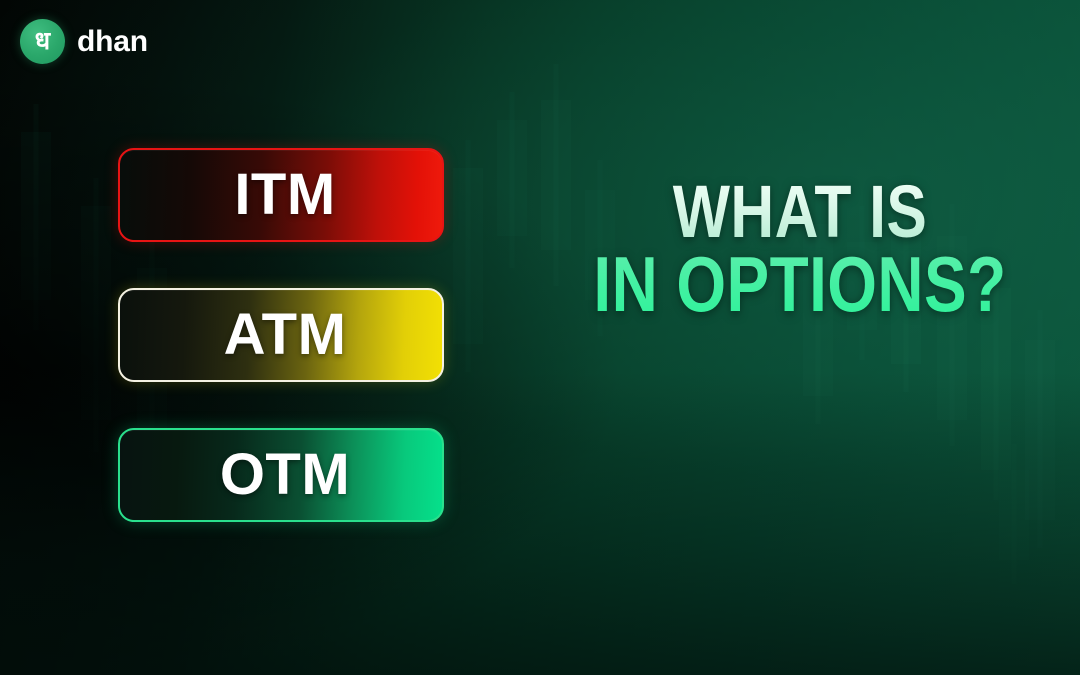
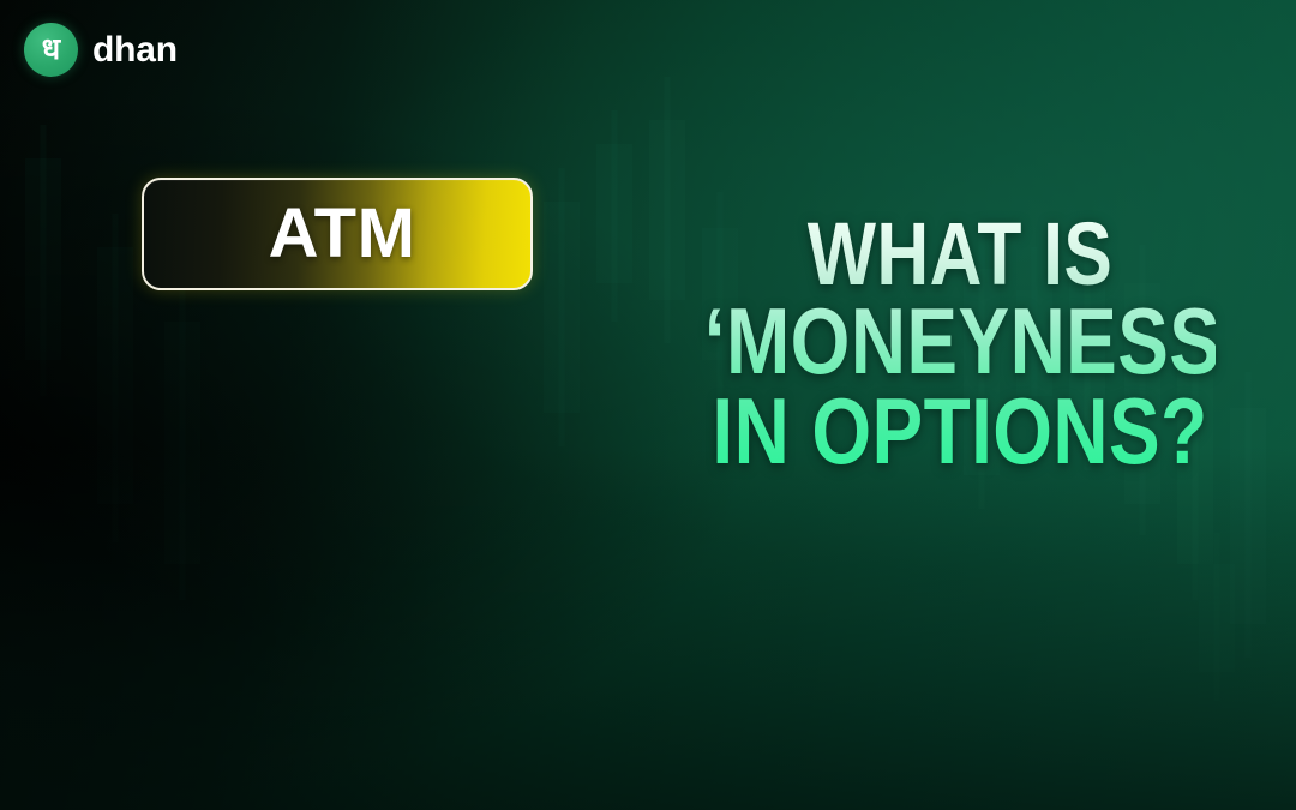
  ध
  dhan
- ITM
  ATM
- OTM
  WHAT IS
+ ‘MONEYNESS’
  IN OPTIONS?
